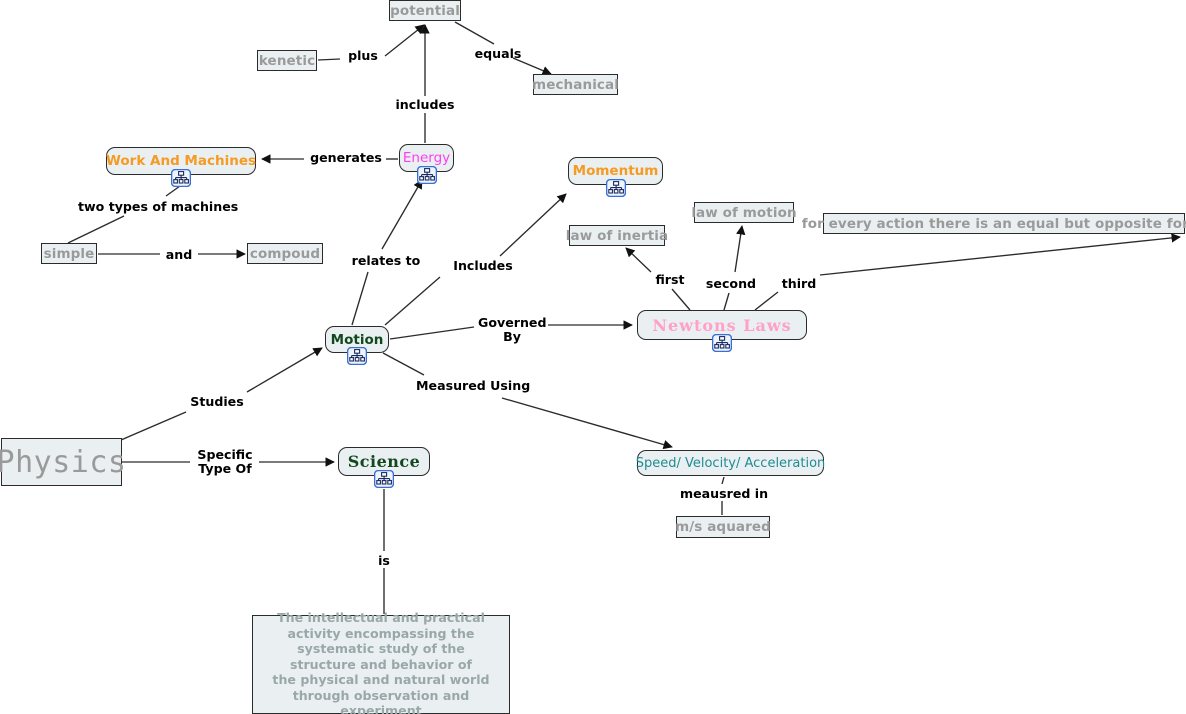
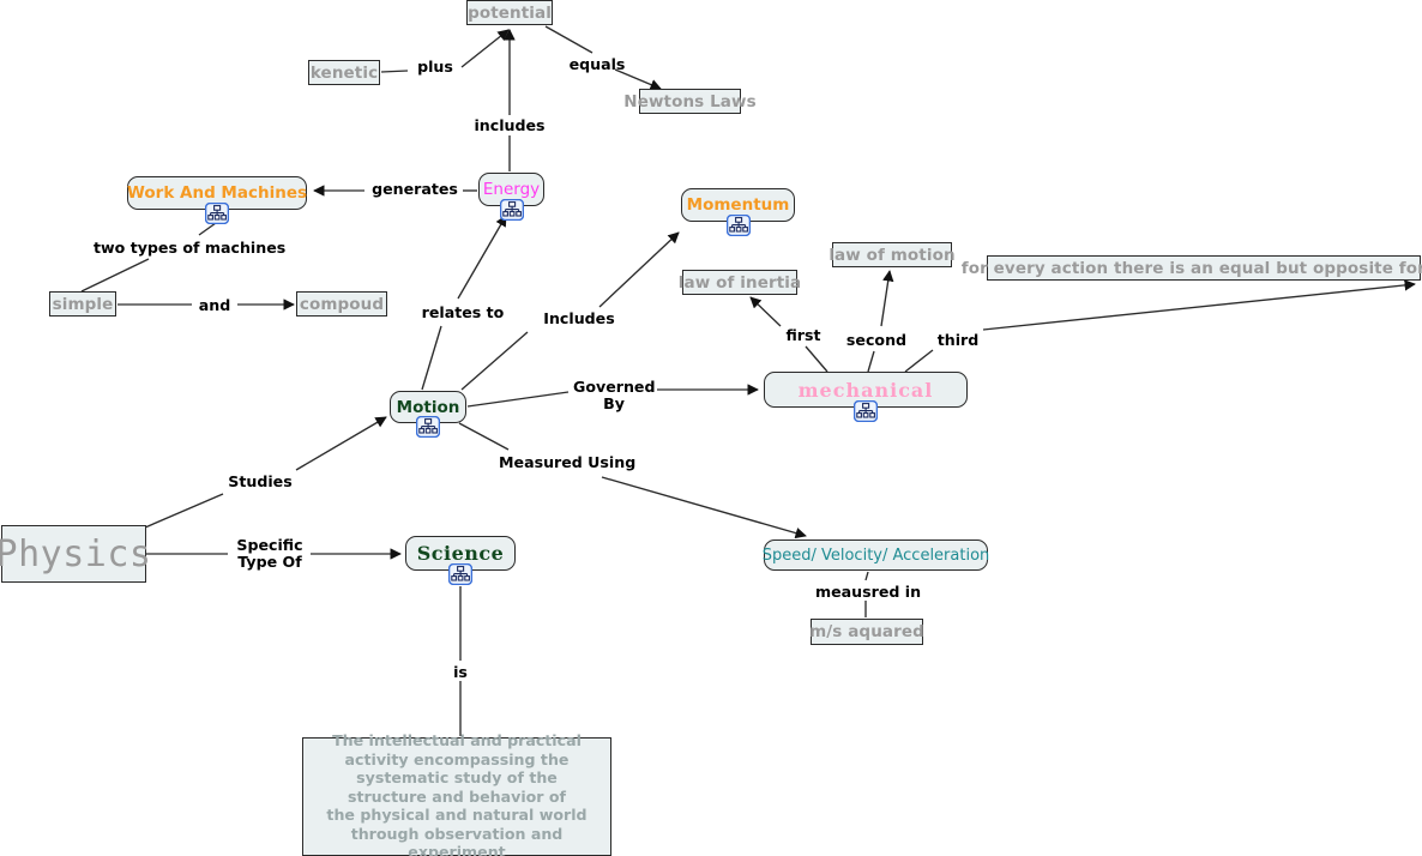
  potential
  kenetic
- mechanical
+ Newtons Laws
  Work And Machines
  Energy
  Momentum
  law of motion
  law of inertia
  for every action there is an equal but opposite fo
  simple
  compoud
- Newtons Laws
+ mechanical
  Motion
  Physics
  Science
  Speed/ Velocity/ Acceleration
  m/s aquared
  The intellectual and practical
  activity encompassing the
  systematic study of the
  structure and behavior of
  the physical and natural world
  through observation and experiment
  plus
  equals
  includes
  generates
  two types of machines
  and
  relates to
  Includes
  first
  second
  third
  Governed
  By
  Studies
  Measured Using
  Specific
  Type Of
  meausred in
  is
